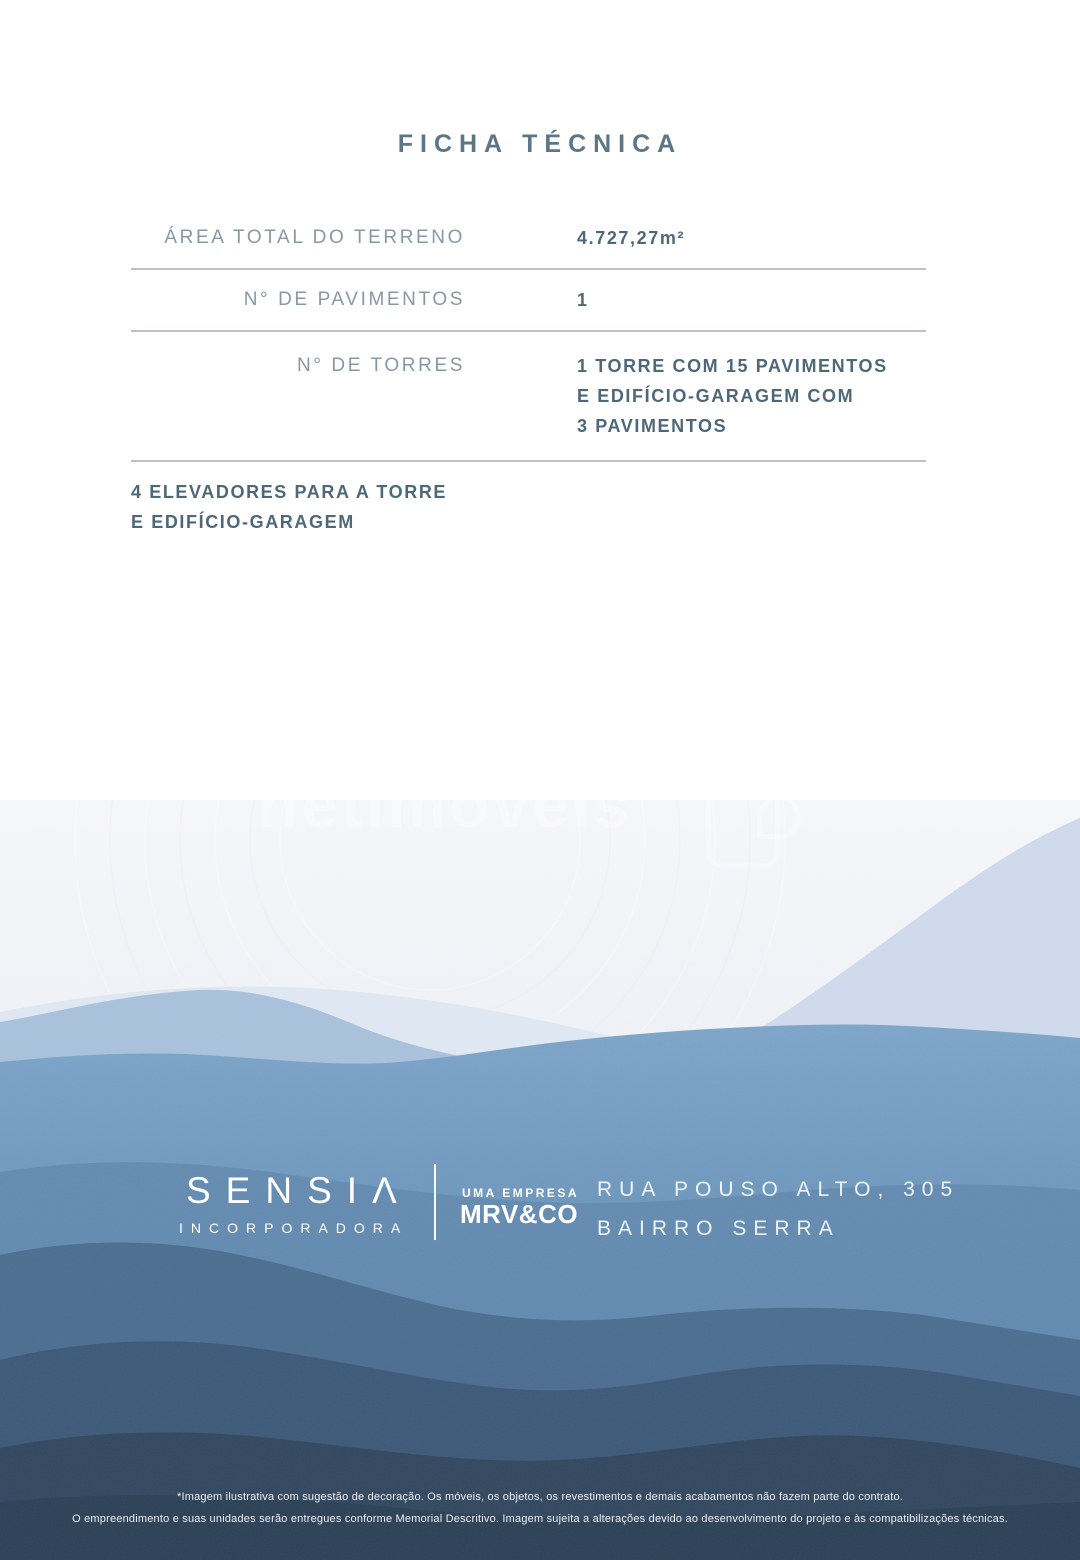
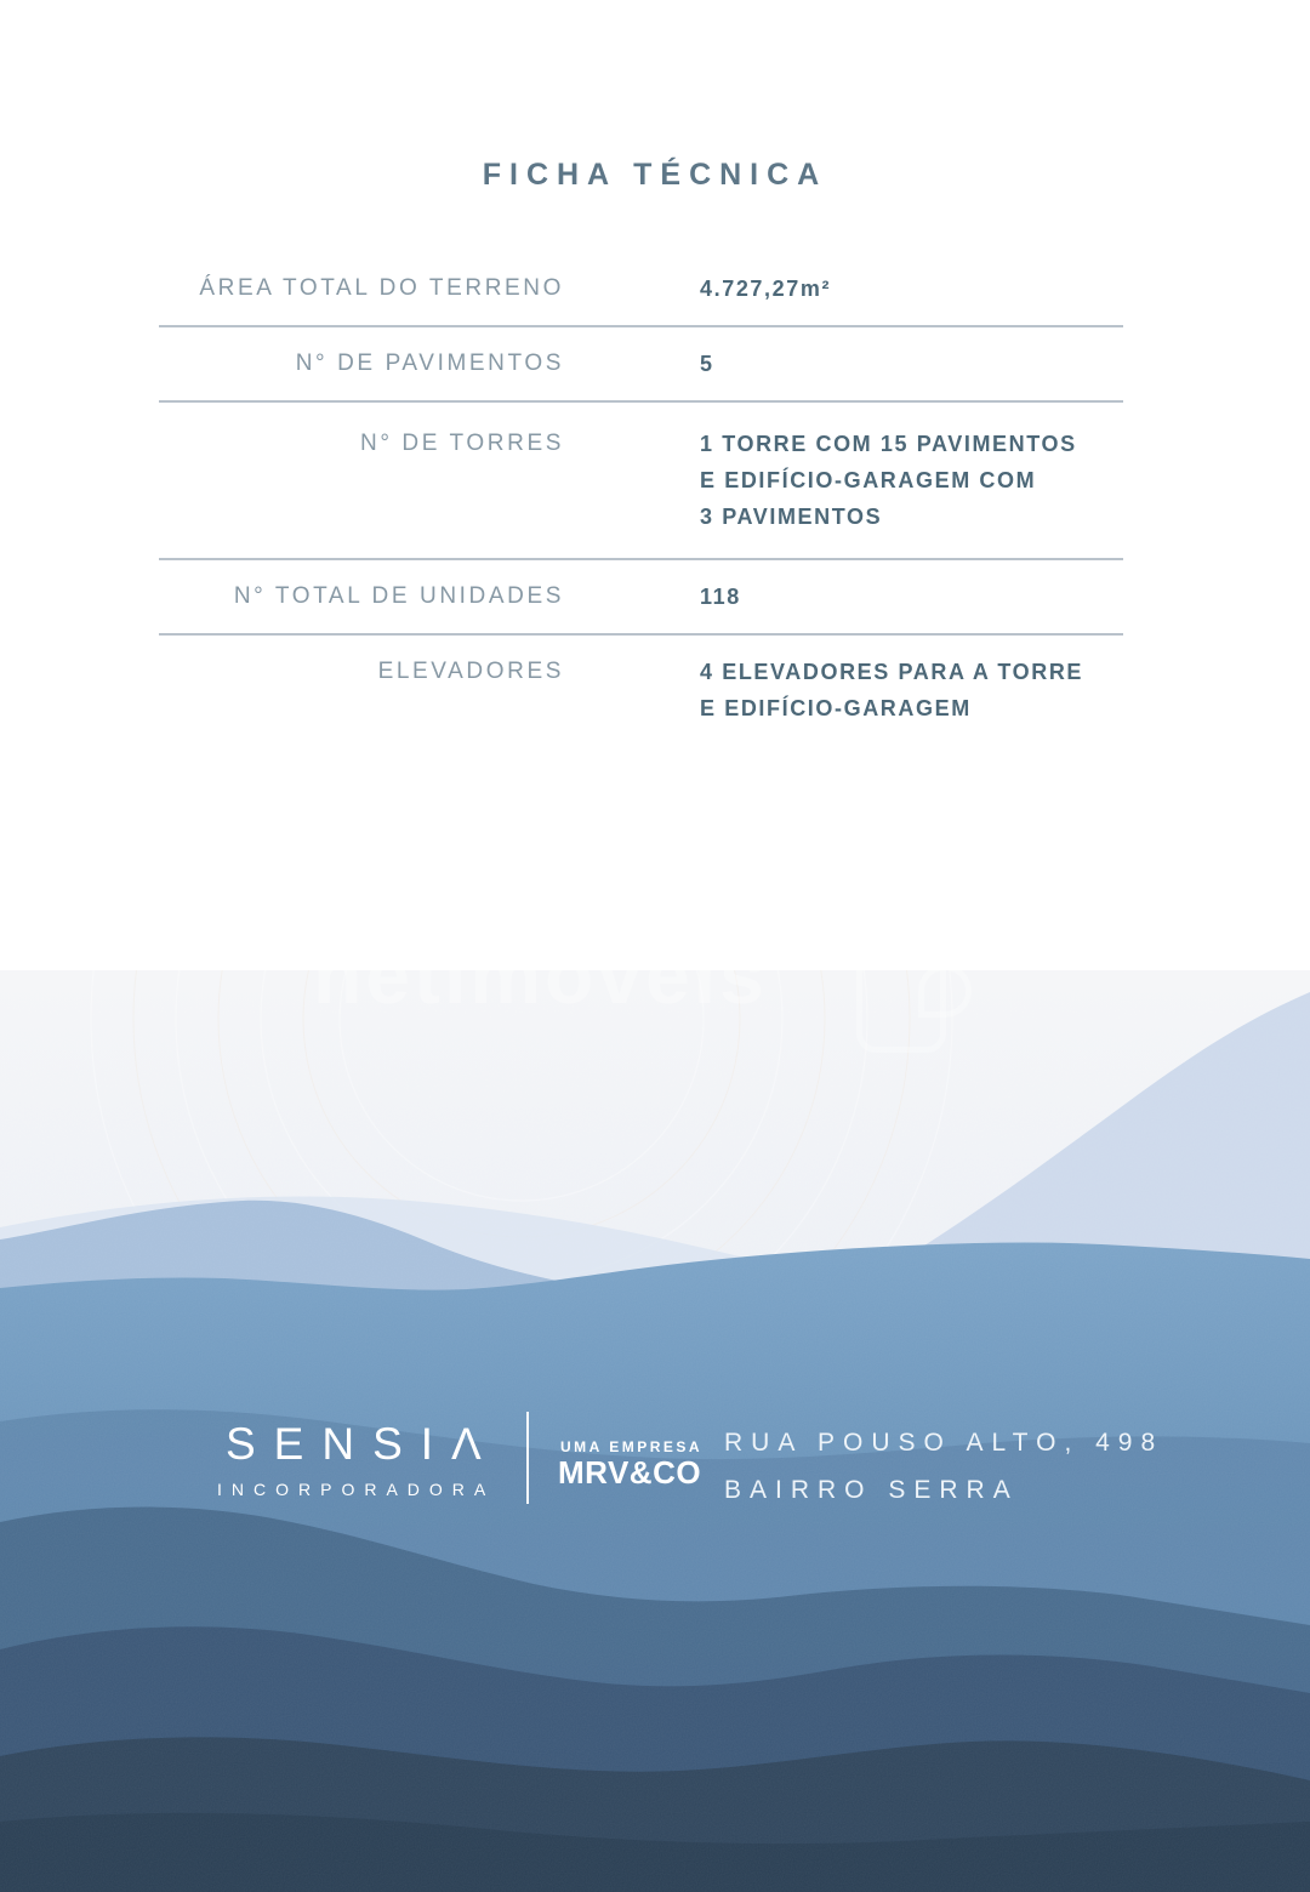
  FICHA TÉCNICA
  ÁREA TOTAL DO TERRENO
  4.727,27m²
  N° DE PAVIMENTOS
- 1
+ 5
  N° DE TORRES
  1 TORRE COM 15 PAVIMENTOS
  E EDIFÍCIO-GARAGEM COM
  3 PAVIMENTOS
+ N° TOTAL DE UNIDADES
+ 118
+ ELEVADORES
  4 ELEVADORES PARA A TORRE
  E EDIFÍCIO-GARAGEM
  SENSIΛ
  INCORPORADORA
  UMA EMPRESA
  MRV&CO
- RUA POUSO ALTO, 305
+ RUA POUSO ALTO, 498
  BAIRRO SERRA
- *Imagem ilustrativa com sugestão de decoração. Os móveis, os objetos, os revestimentos e demais acabamentos não fazem parte do contrato.
- O empreendimento e suas unidades serão entregues conforme Memorial Descritivo. Imagem sujeita a alterações devido ao desenvolvimento do projeto e às compatibilizações técnicas.
